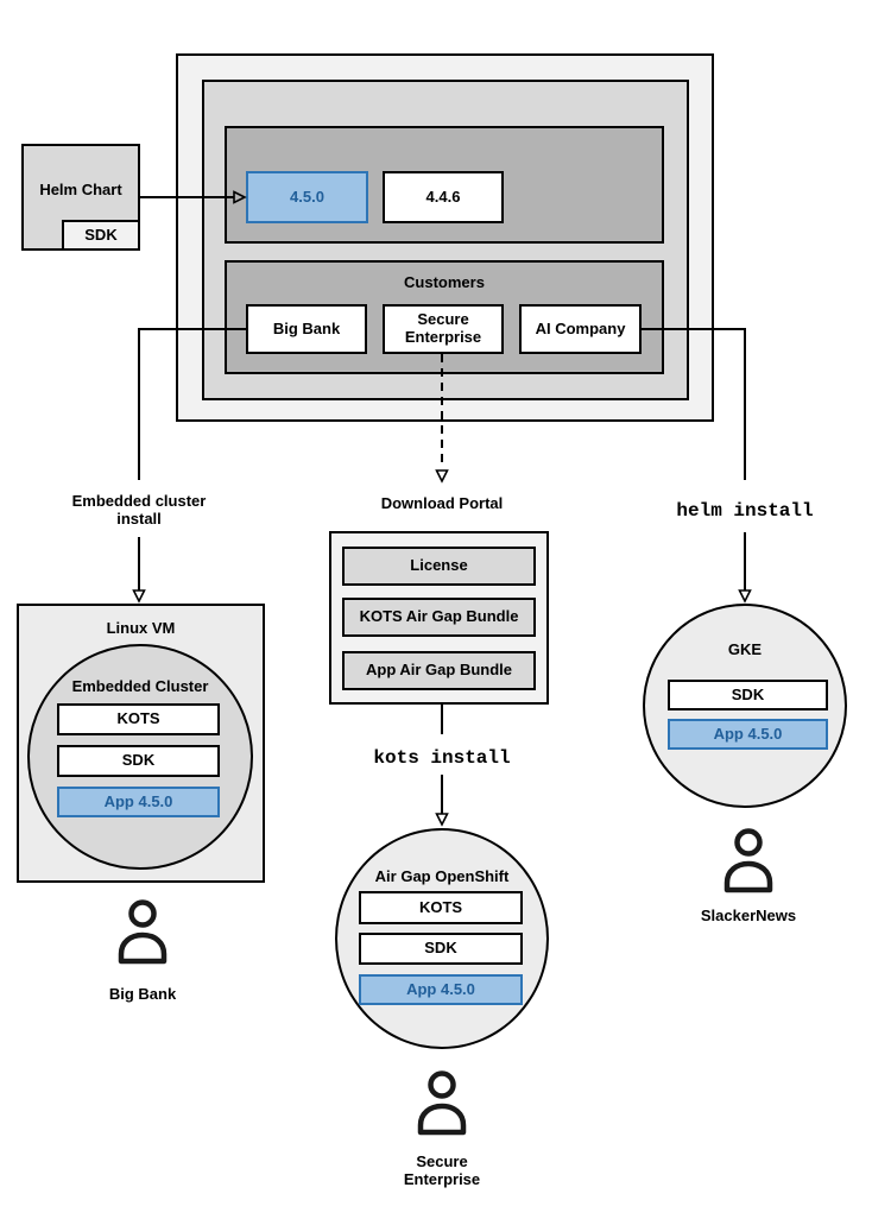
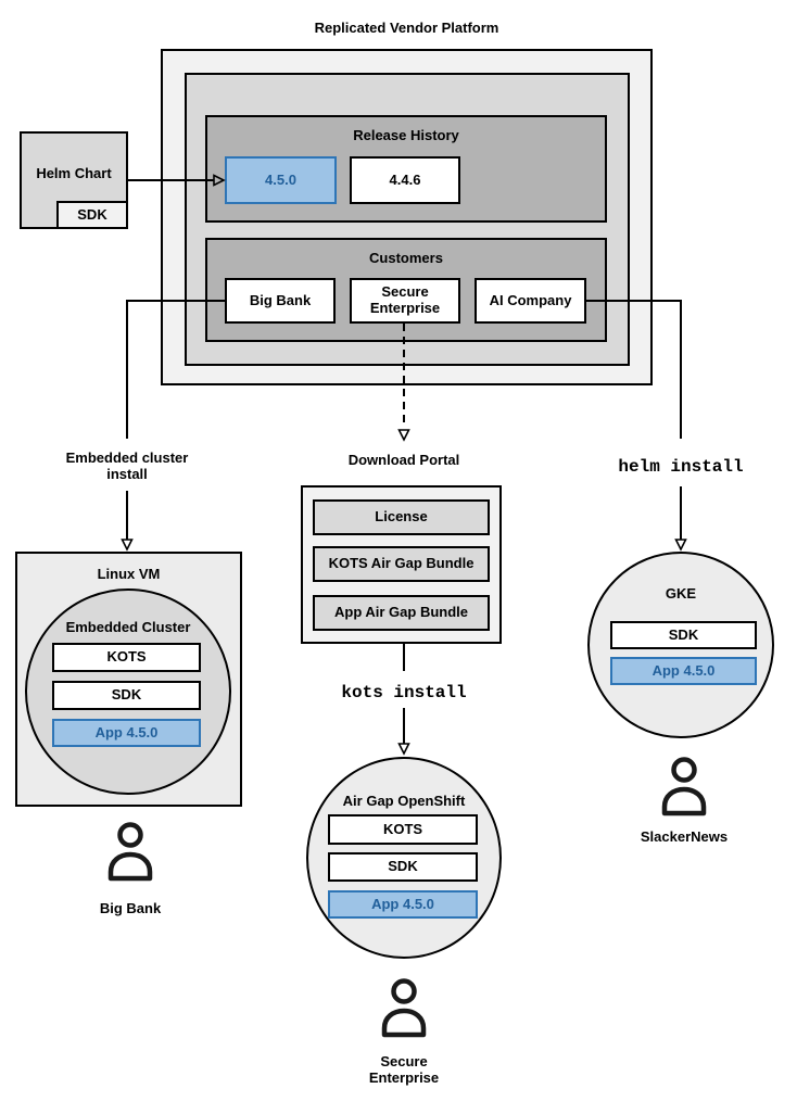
+ Replicated Vendor Platform
+ Release History
  4.5.0
  4.4.6
  Customers
  Big Bank
  Secure Enterprise
  AI Company
  Helm Chart
  SDK
  Embedded cluster install
  Download Portal
  helm install
  kots install
  License
  KOTS Air Gap Bundle
  App Air Gap Bundle
  Linux VM
  Embedded Cluster
  KOTS
  SDK
  App 4.5.0
  Air Gap OpenShift
  KOTS
  SDK
  App 4.5.0
  GKE
  SDK
  App 4.5.0
  Big Bank
  Secure Enterprise
  SlackerNews
